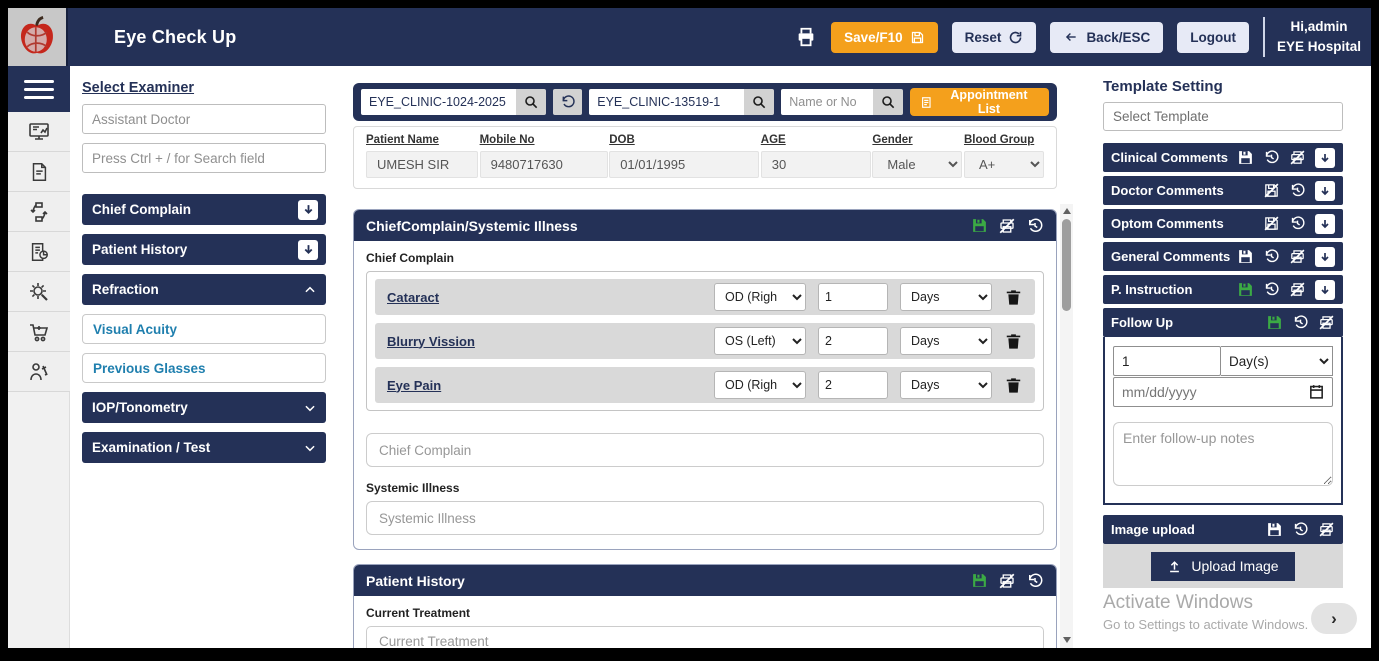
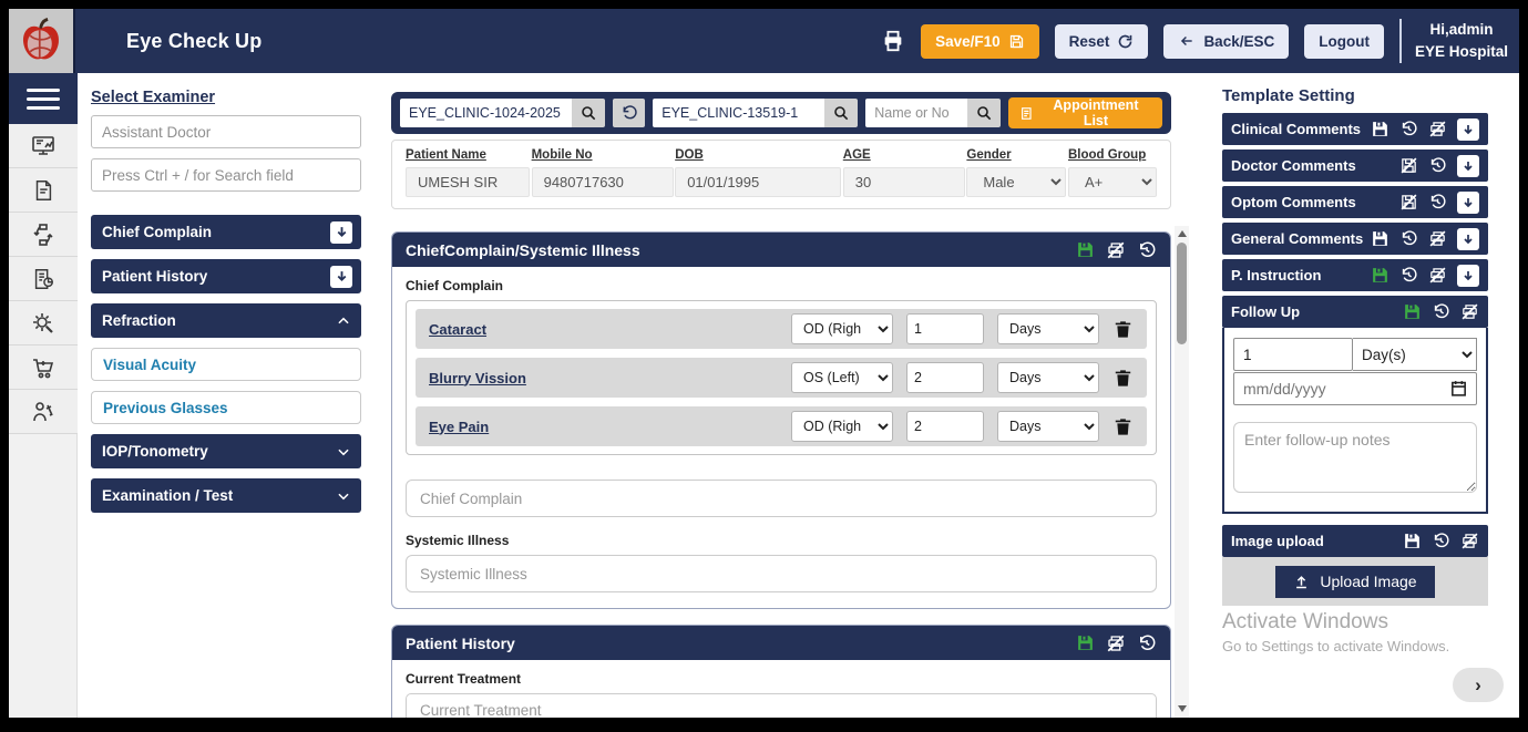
  Eye Check Up
  Save/F10
  Reset
  Back/ESC
  Logout
  Hi,admin
  EYE Hospital
  Select Examiner
  Assistant Doctor Press Ctrl + / for Search field
  Chief Complain
  Patient History
  Refraction
  Visual Acuity
  Previous Glasses
  IOP/Tonometry
  Examination / Test
  EYE_CLINIC-1024-2025
  EYE_CLINIC-13519-1
  Name or No
  Appointment List
  Patient Name
  UMESH SIR
  Mobile No
  9480717630
  DOB
  01/01/1995
  AGE
  30
  Gender
  Male
  Blood Group
  A+
  ChiefComplain/Systemic Illness
  Chief Complain
  Cataract
  OD (Righ
  1
  Days
  Blurry Vission
  OS (Left)
  2
  Days
  Eye Pain
  OD (Righ
  2
  Days
  Chief Complain
  Systemic Illness
  Systemic Illness
  Patient History
  Current Treatment
  Current Treatment
  Template Setting
- Select Template
  Clinical Comments
  Doctor Comments
  Optom Comments
  General Comments
  P. Instruction
  Follow Up
  1
  Day(s)
  mm/dd/yyyy
  Enter follow-up notes
  Image upload
  Upload Image
  Activate Windows
  Go to Settings to activate Windows.
  ›
